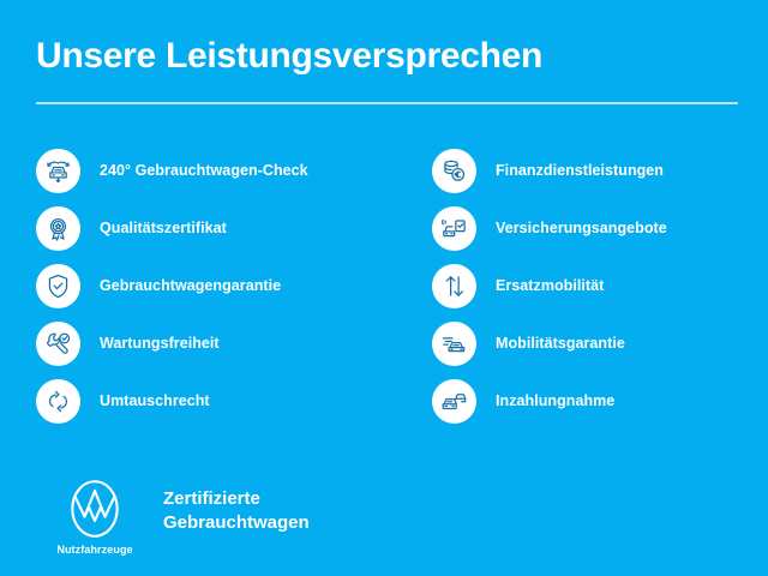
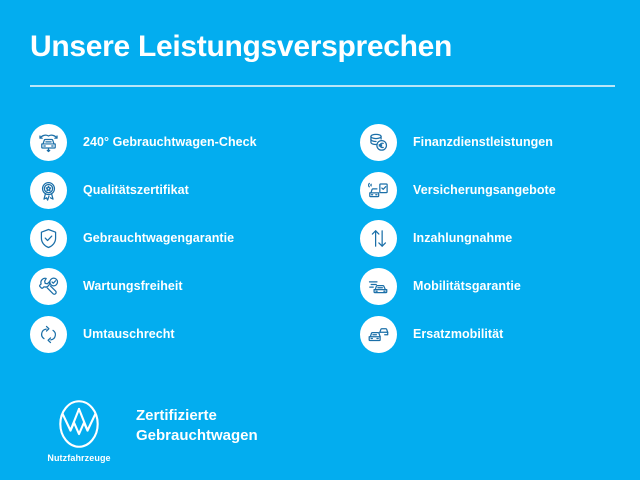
  Unsere Leistungsversprechen
  240° Gebrauchtwagen-Check
  Qualitätszertifikat
  Gebrauchtwagengarantie
  Wartungsfreiheit
  Umtauschrecht
  Finanzdienstleistungen
  Versicherungsangebote
- Ersatzmobilität
+ Inzahlungnahme
  Mobilitätsgarantie
- Inzahlungnahme
+ Ersatzmobilität
  Nutzfahrzeuge
  Zertifizierte
  Gebrauchtwagen
